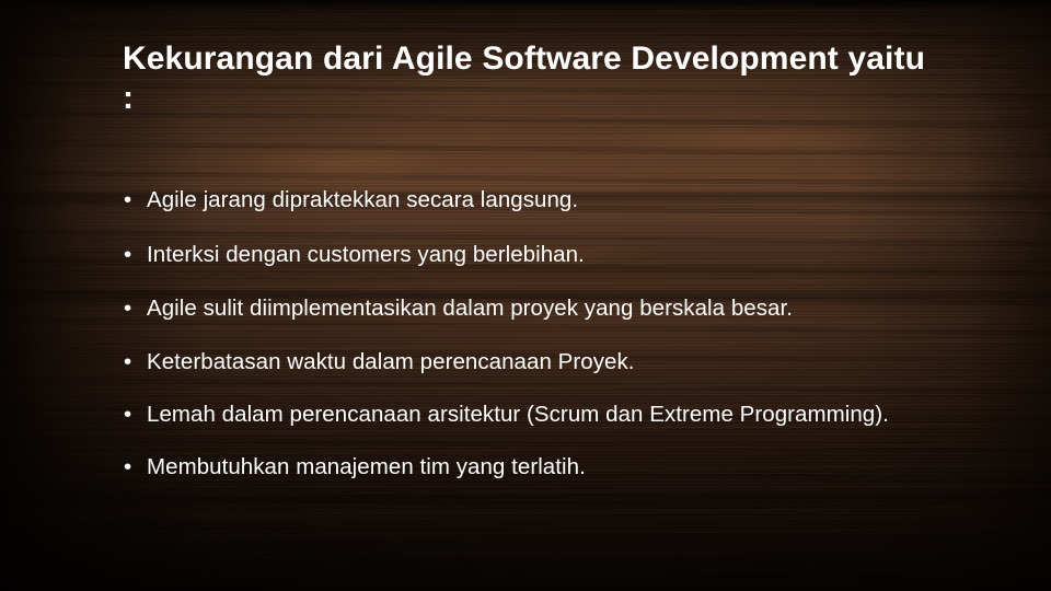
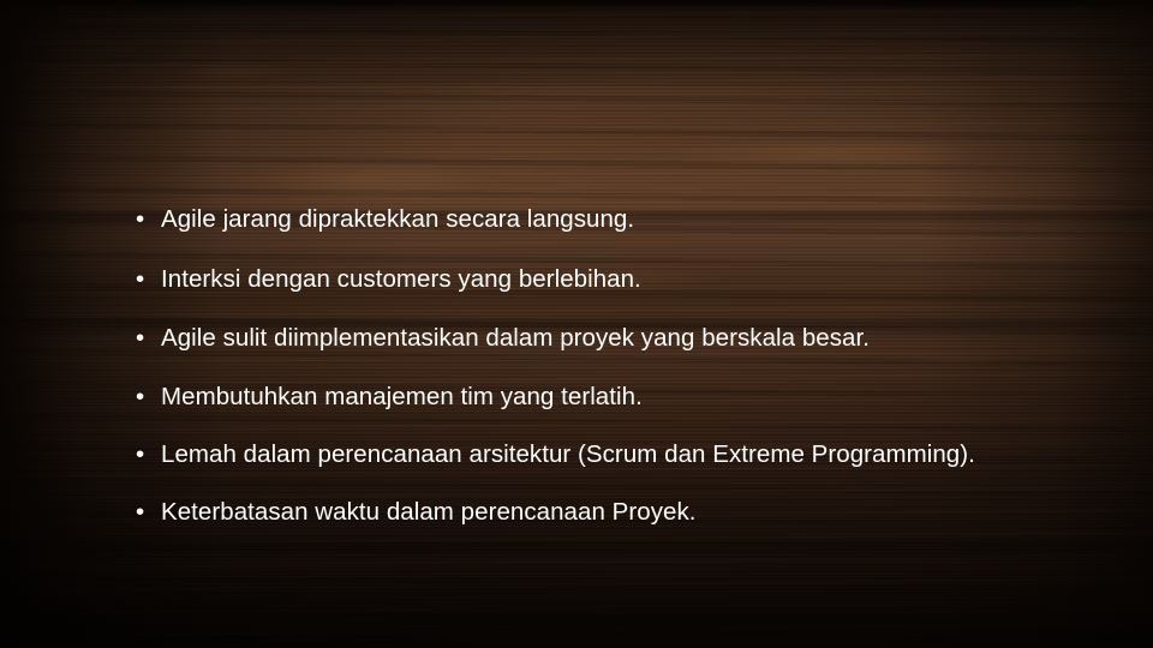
- Kekurangan dari Agile Software Development yaitu :
  •
  Agile jarang dipraktekkan secara langsung.
  •
  Interksi dengan customers yang berlebihan.
  •
  Agile sulit diimplementasikan dalam proyek yang berskala besar.
  •
- Keterbatasan waktu dalam perencanaan Proyek.
+ Membutuhkan manajemen tim yang terlatih.
  •
  Lemah dalam perencanaan arsitektur (Scrum dan Extreme Programming).
  •
- Membutuhkan manajemen tim yang terlatih.
+ Keterbatasan waktu dalam perencanaan Proyek.
